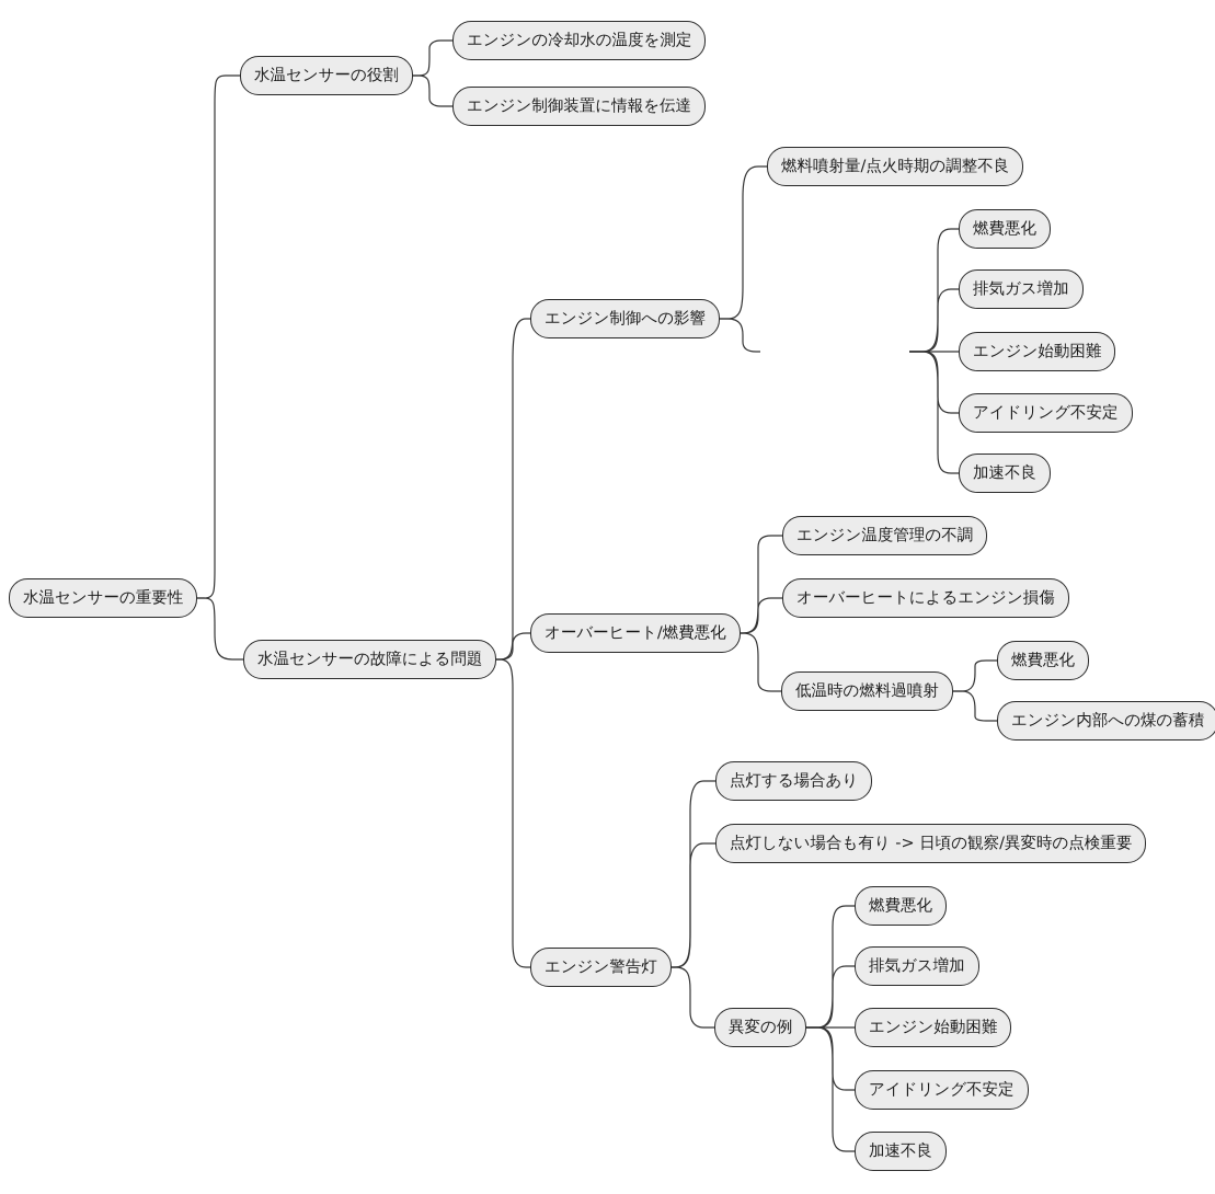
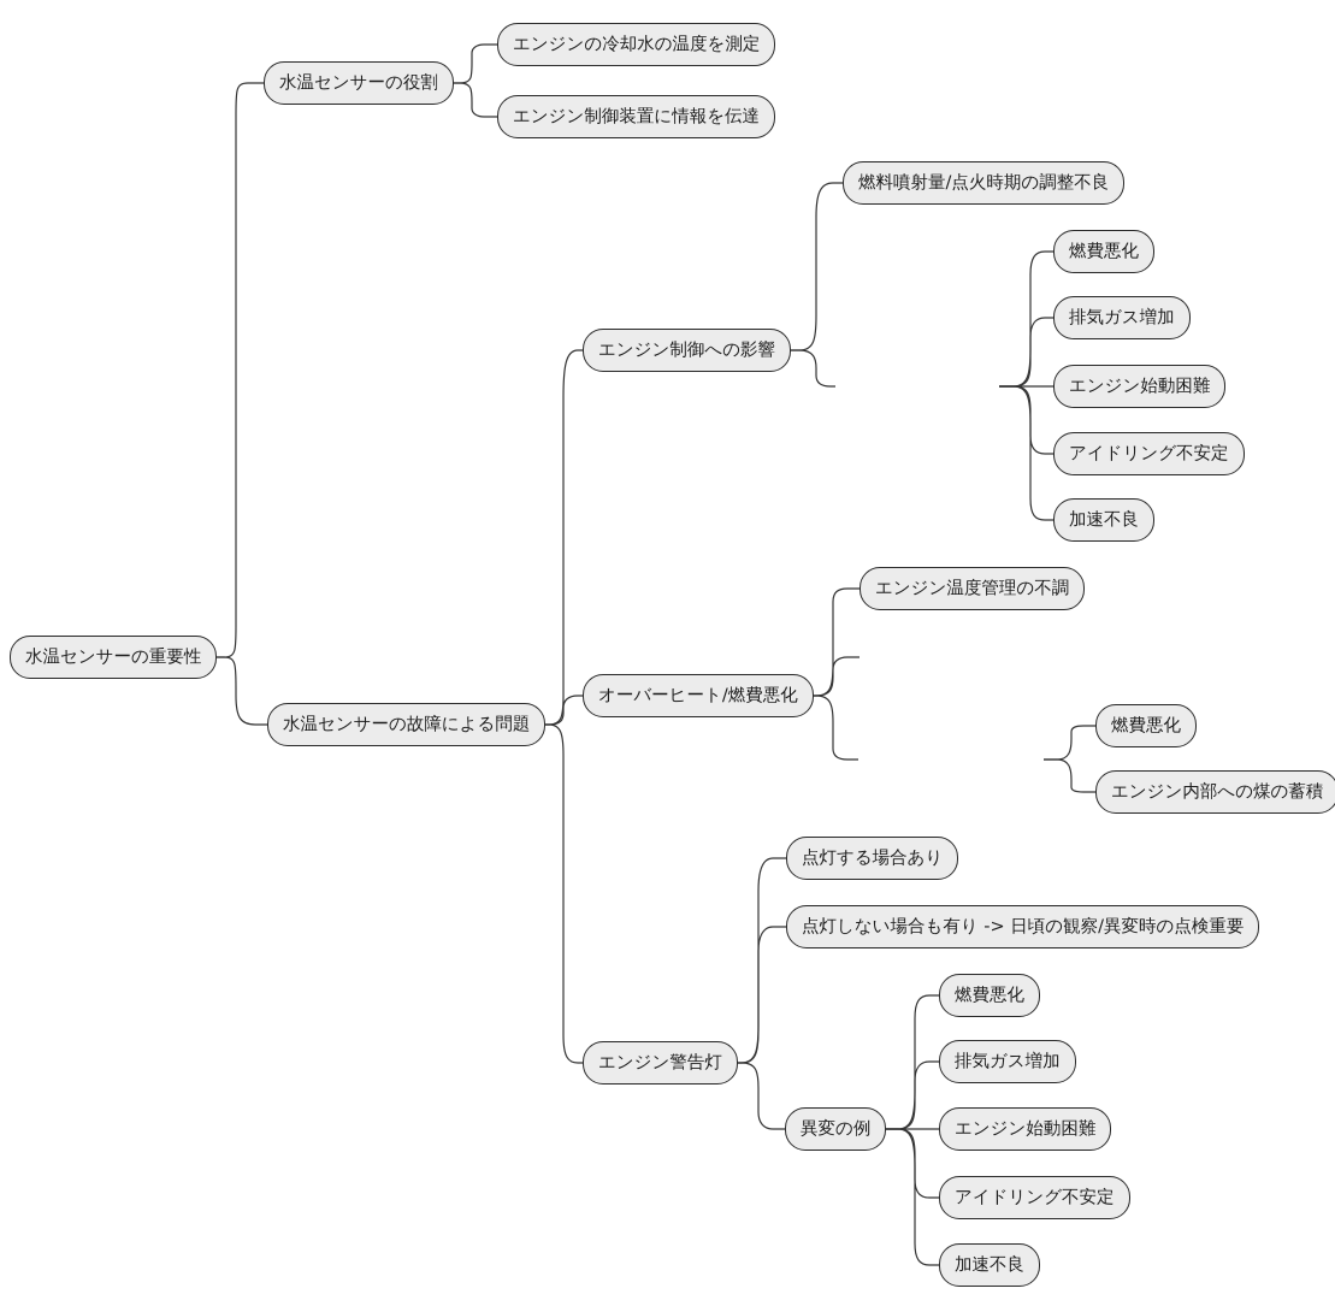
  水温センサーの重要性
  水温センサーの役割
  エンジンの冷却水の温度を測定
  エンジン制御装置に情報を伝達
  水温センサーの故障による問題
  エンジン制御への影響
  燃料噴射量/点火時期の調整不良
  燃費悪化
  排気ガス増加
  エンジン始動困難
  アイドリング不安定
  加速不良
  オーバーヒート/燃費悪化
  エンジン温度管理の不調
- オーバーヒートによるエンジン損傷
- 低温時の燃料過噴射
  燃費悪化
  エンジン内部への煤の蓄積
  エンジン警告灯
  点灯する場合あり
  点灯しない場合も有り -> 日頃の観察/異変時の点検重要
  異変の例
  燃費悪化
  排気ガス増加
  エンジン始動困難
  アイドリング不安定
  加速不良
